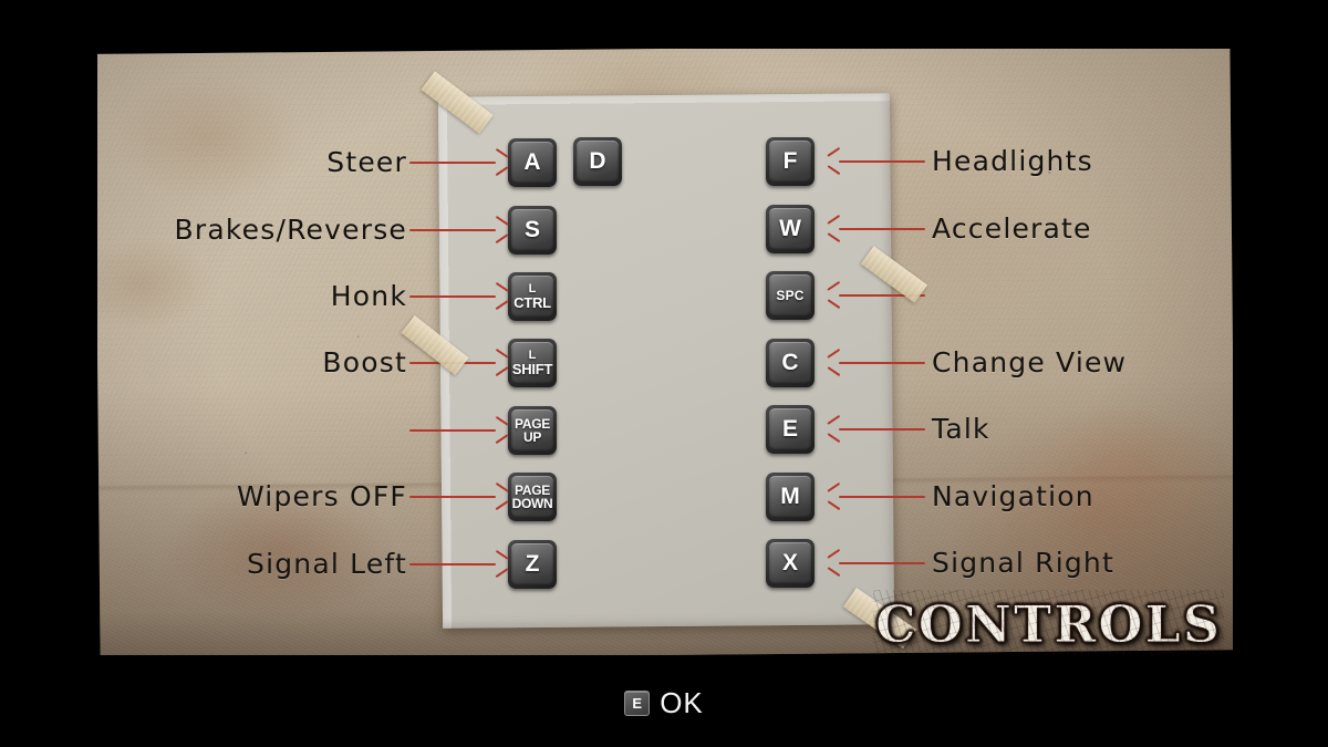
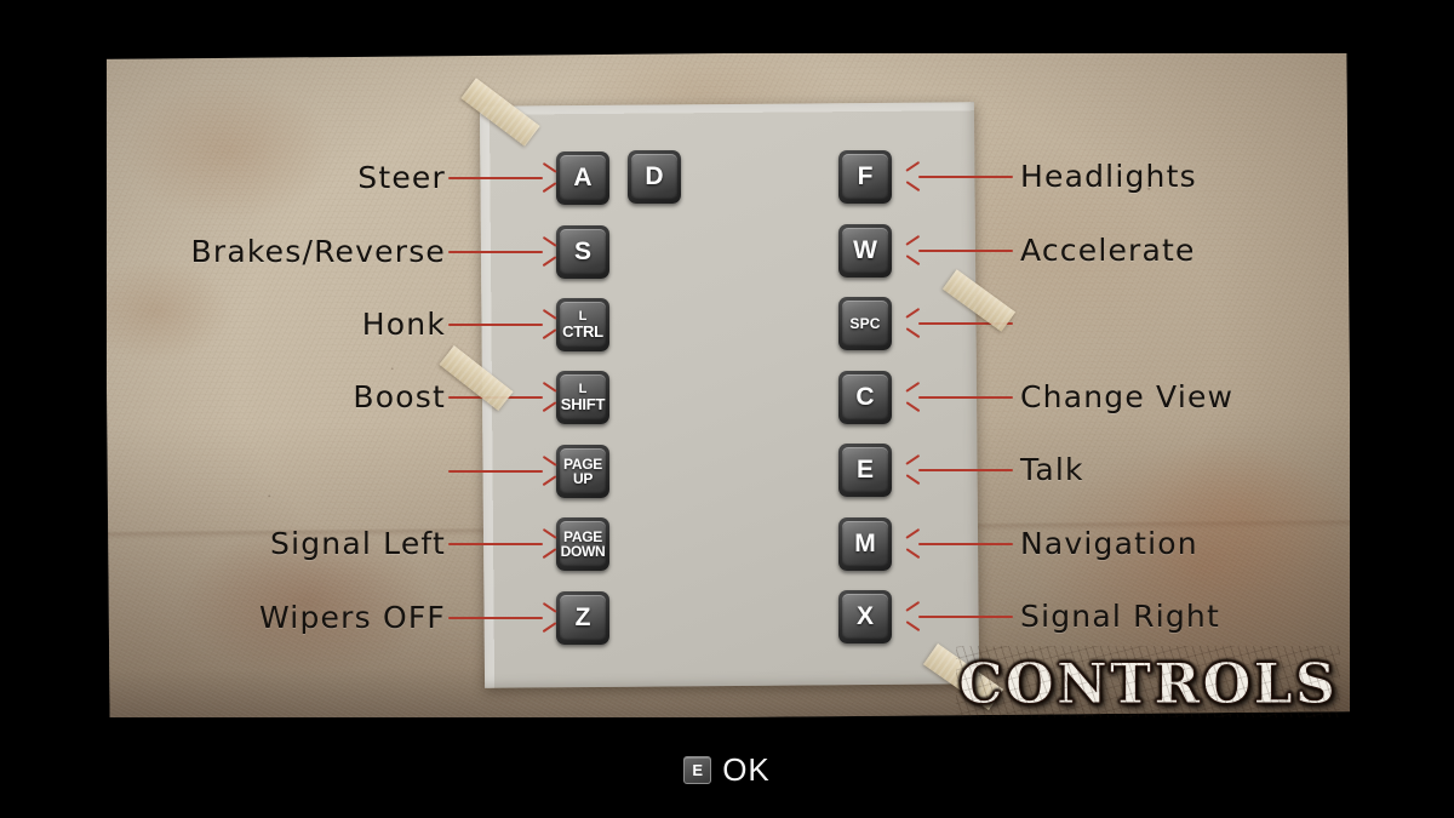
  Steer
  A
  D
  Brakes/Reverse
  S
  Honk
  L
  CTRL
  Boost
  L
  SHIFT
  PAGE
  UP
- Wipers OFF
+ Signal Left
  PAGE
  DOWN
- Signal Left
+ Wipers OFF
  Z
  F
  Headlights
  W
  Accelerate
  SPC
  C
  Change View
  E
  Talk
  M
  Navigation
  X
  Signal Right
  CONTROLS
  E
  OK
